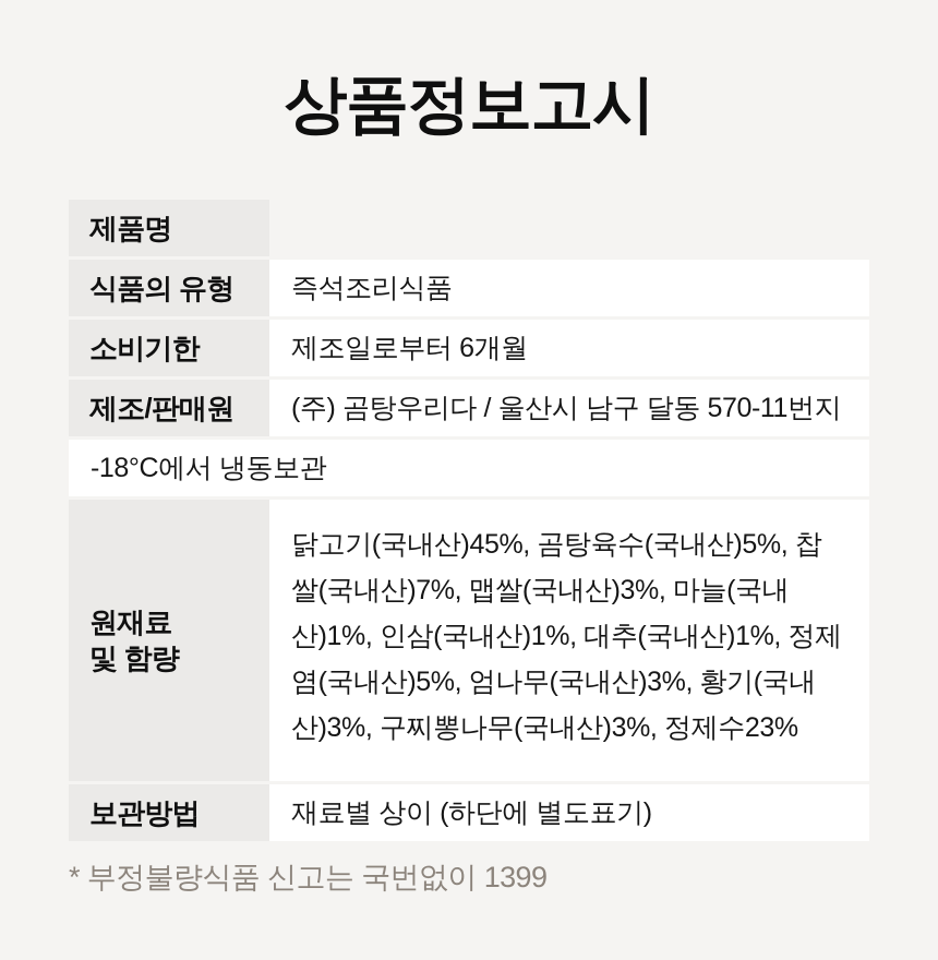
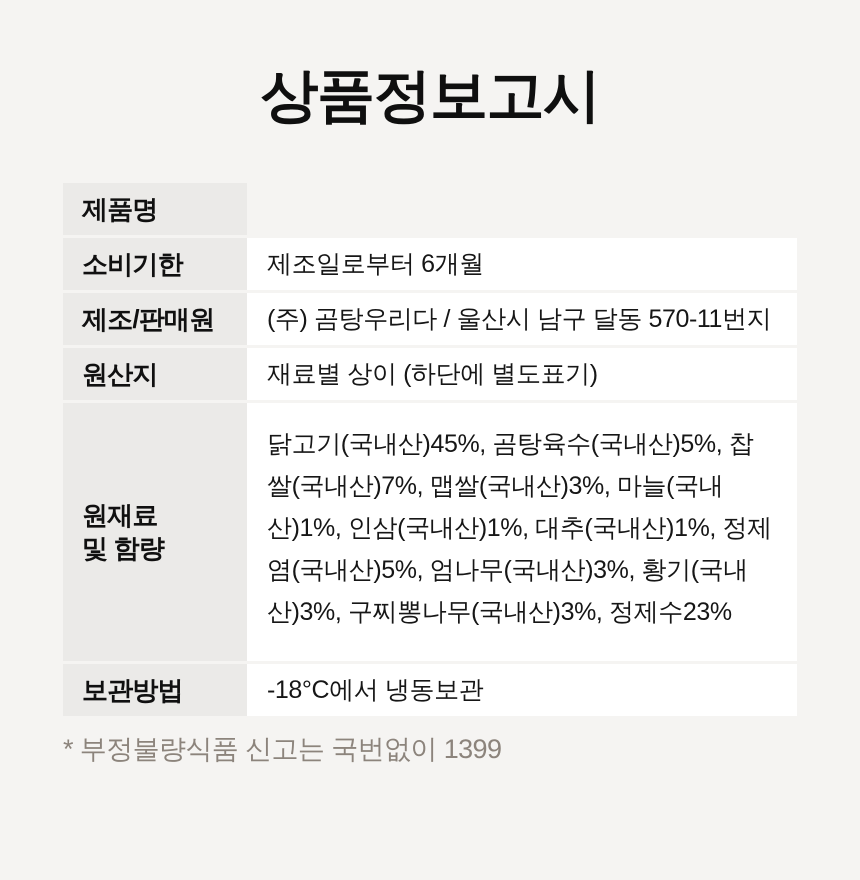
  상품정보고시
  제품명
- 식품의 유형
- 즉석조리식품
  소비기한
  제조일로부터 6개월
  제조/판매원
  (주) 곰탕우리다 / 울산시 남구 달동 570-11번지
+ 원산지
- -18°C에서 냉동보관
+ 재료별 상이 (하단에 별도표기)
  원재료
  및 함량
  닭고기(국내산)45%, 곰탕육수(국내산)5%, 찹쌀(국내산)7%, 맵쌀(국내산)3%, 마늘(국내산)1%, 인삼(국내산)1%, 대추(국내산)1%, 정제염(국내산)5%, 엄나무(국내산)3%, 황기(국내산)3%, 구찌뽕나무(국내산)3%, 정제수23%
  보관방법
- 재료별 상이 (하단에 별도표기)
+ -18°C에서 냉동보관
  * 부정불량식품 신고는 국번없이 1399
